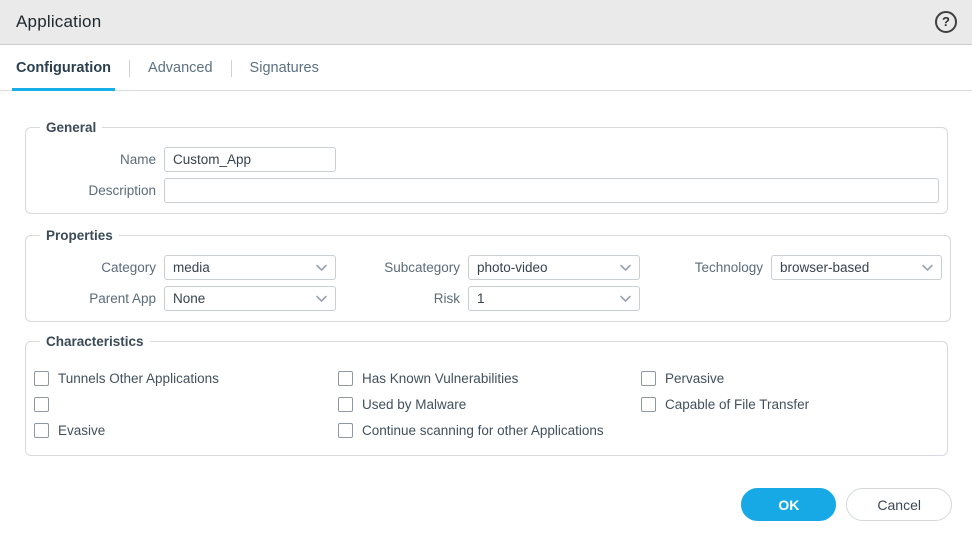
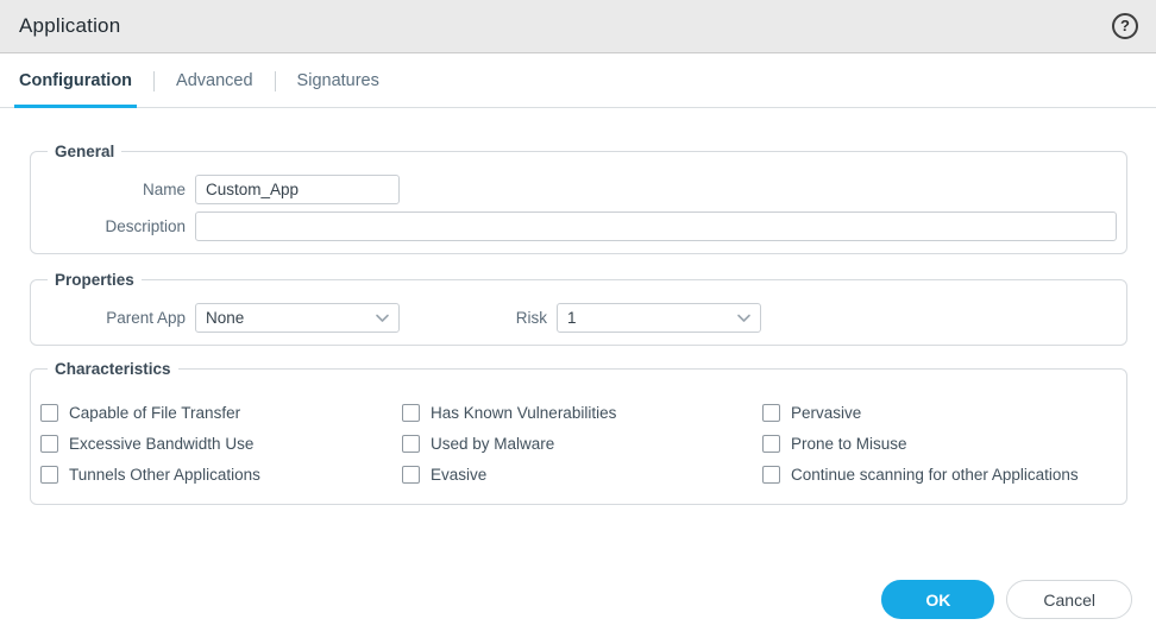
  Application
  ?
  Configuration
  Advanced
  Signatures
  General
  Name
  Custom_App
  Description
  Properties
- Category
- media
- Subcategory
- photo-video
- Technology
- browser-based
  Parent App
  None
  Risk
  1
  Characteristics
- Tunnels Other Applications
+ Capable of File Transfer
  Has Known Vulnerabilities
  Pervasive
+ Excessive Bandwidth Use
  Used by Malware
+ Prone to Misuse
- Capable of File Transfer
+ Tunnels Other Applications
  Evasive
  Continue scanning for other Applications
  OK
  Cancel
